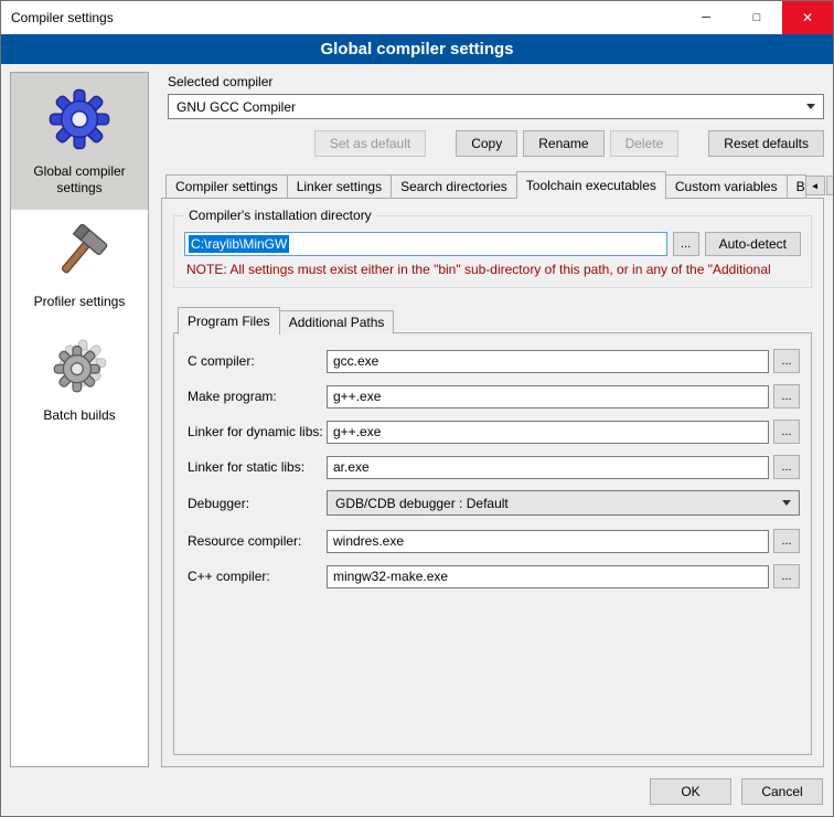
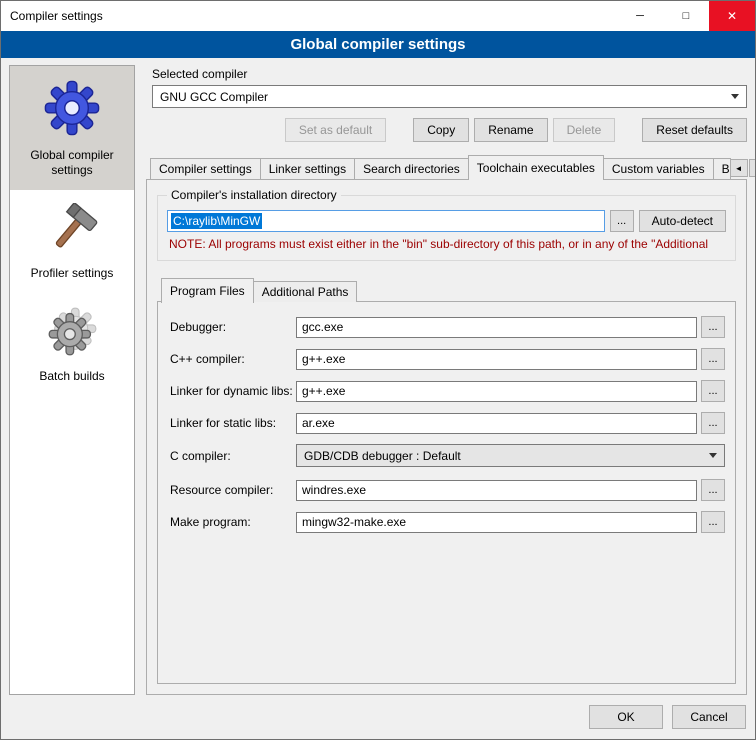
  Compiler settings
  ─
  □
  ✕
  Global compiler settings
  Global compiler settings
  Profiler settings
  Batch builds
  Selected compiler
  GNU GCC Compiler
  Set as default
  Copy
  Rename
  Delete
  Reset defaults
  Compiler settings
  Linker settings
  Search directories
  Toolchain executables
  Custom variables
  ◄
  Compiler's installation directory
  C:\raylib\MinGW
  ...
  Auto-detect
- NOTE: All settings must exist either in the "bin" sub-directory of this path, or in any of the "Additional
+ NOTE: All programs must exist either in the "bin" sub-directory of this path, or in any of the "Additional
  Program Files
  Additional Paths
- C compiler:
+ Debugger:
  gcc.exe
  ...
- Make program:
+ C++ compiler:
  g++.exe
  ...
  Linker for dynamic libs:
  g++.exe
  ...
  Linker for static libs:
  ar.exe
  ...
- Debugger:
+ C compiler:
  GDB/CDB debugger : Default
  Resource compiler:
  windres.exe
  ...
- C++ compiler:
+ Make program:
  mingw32-make.exe
  ...
  OK
  Cancel
